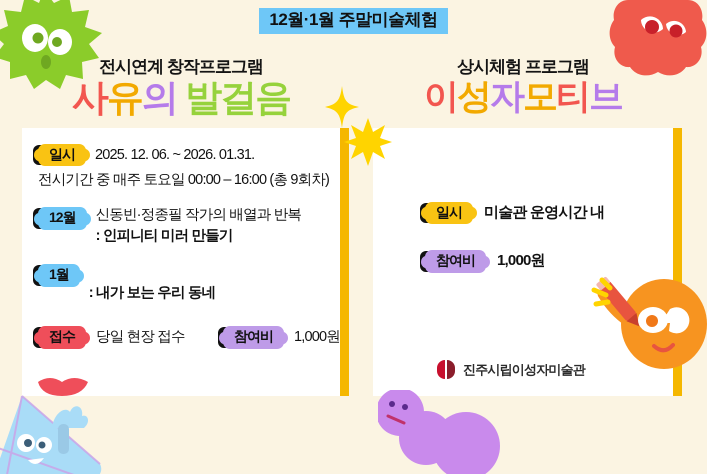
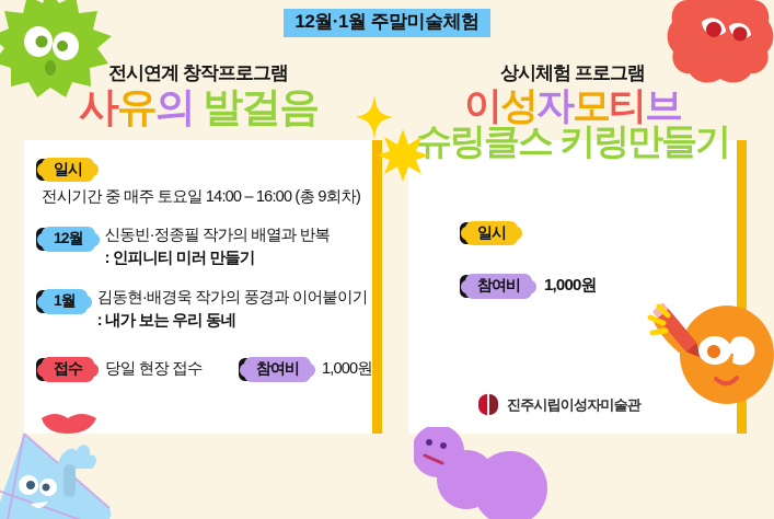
  12월·1월 주말미술체험
  전시연계 창작프로그램
  사유의 발걸음
  상시체험 프로그램
  이성자모티브
+ 슈링클스 키링만들기
  일시
- 2025. 12. 06. ~ 2026. 01.31.
- 전시기간 중 매주 토요일 00:00 – 16:00 (총 9회차)
+ 전시기간 중 매주 토요일 14:00 – 16:00 (총 9회차)
  12월
  신동빈·정종필 작가의 배열과 반복
  : 인피니티 미러 만들기
  1월
+ 김동현·배경욱 작가의 풍경과 이어붙이기
  : 내가 보는 우리 동네
  접수
  당일 현장 접수
  참여비
  1,000원
  일시
- 미술관 운영시간 내
  참여비
  1,000원
  진주시립이성자미술관
